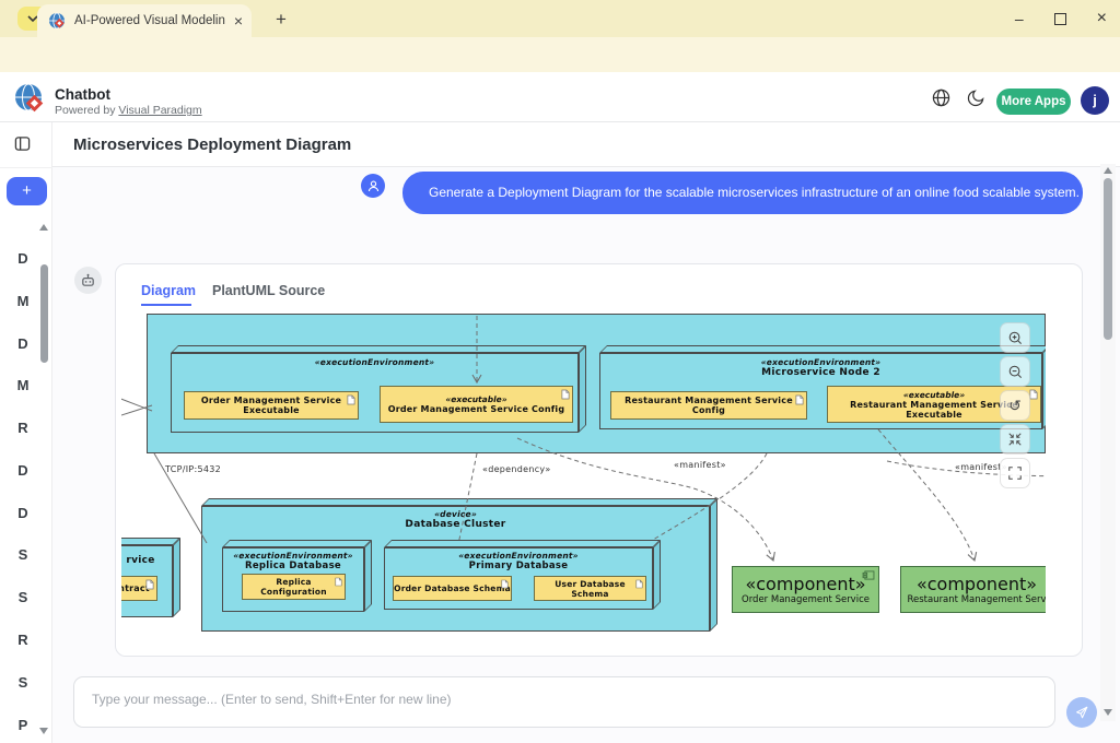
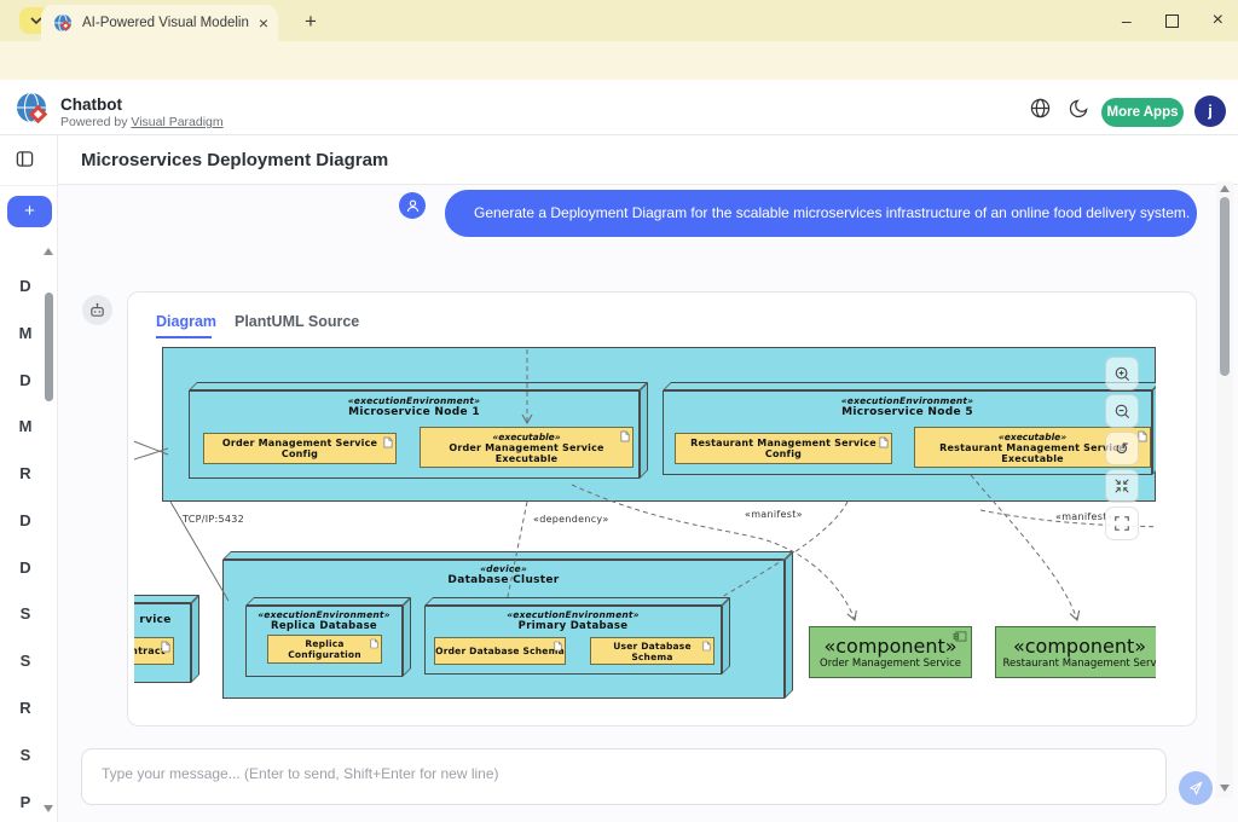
  AI-Powered Visual Modelin
  ×
  +
  –
  ×
  Chatbot
  Powered by Visual Paradigm
  More Apps
  j
  +
  D
  M
  D
  M
  R
  D
  D
  S
  S
  R
  S
  P
  Microservices Deployment Diagram
- Generate a Deployment Diagram for the scalable microservices infrastructure of an online food scalable system.
+ Generate a Deployment Diagram for the scalable microservices infrastructure of an online food delivery system.
  Diagram
  PlantUML Source
  «executionEnvironment»
+ Microservice Node 1
- Order Management Service Executable
+ Order Management Service Config
  «executable»
- Order Management Service Config
+ Order Management Service Executable
  «executionEnvironment»
- Microservice Node 2
+ Microservice Node 5
  Restaurant Management Service Config
  «executable»
  Restaurant Management Service Executable
  rvice
  ntrac
  «device»
  Database Cluster
  «executionEnvironment»
  Replica Database
  Replica Configuration
  «executionEnvironment»
  Primary Database
  Order Database Schema
  User Database Schema
  «component»
  Order Management Service
  «component»
  Restaurant Management Serv
  TCP/IP:5432
  «dependency»
  «manifest»
  «manifes
  ↺
  Type your message... (Enter to send, Shift+Enter for new line)
